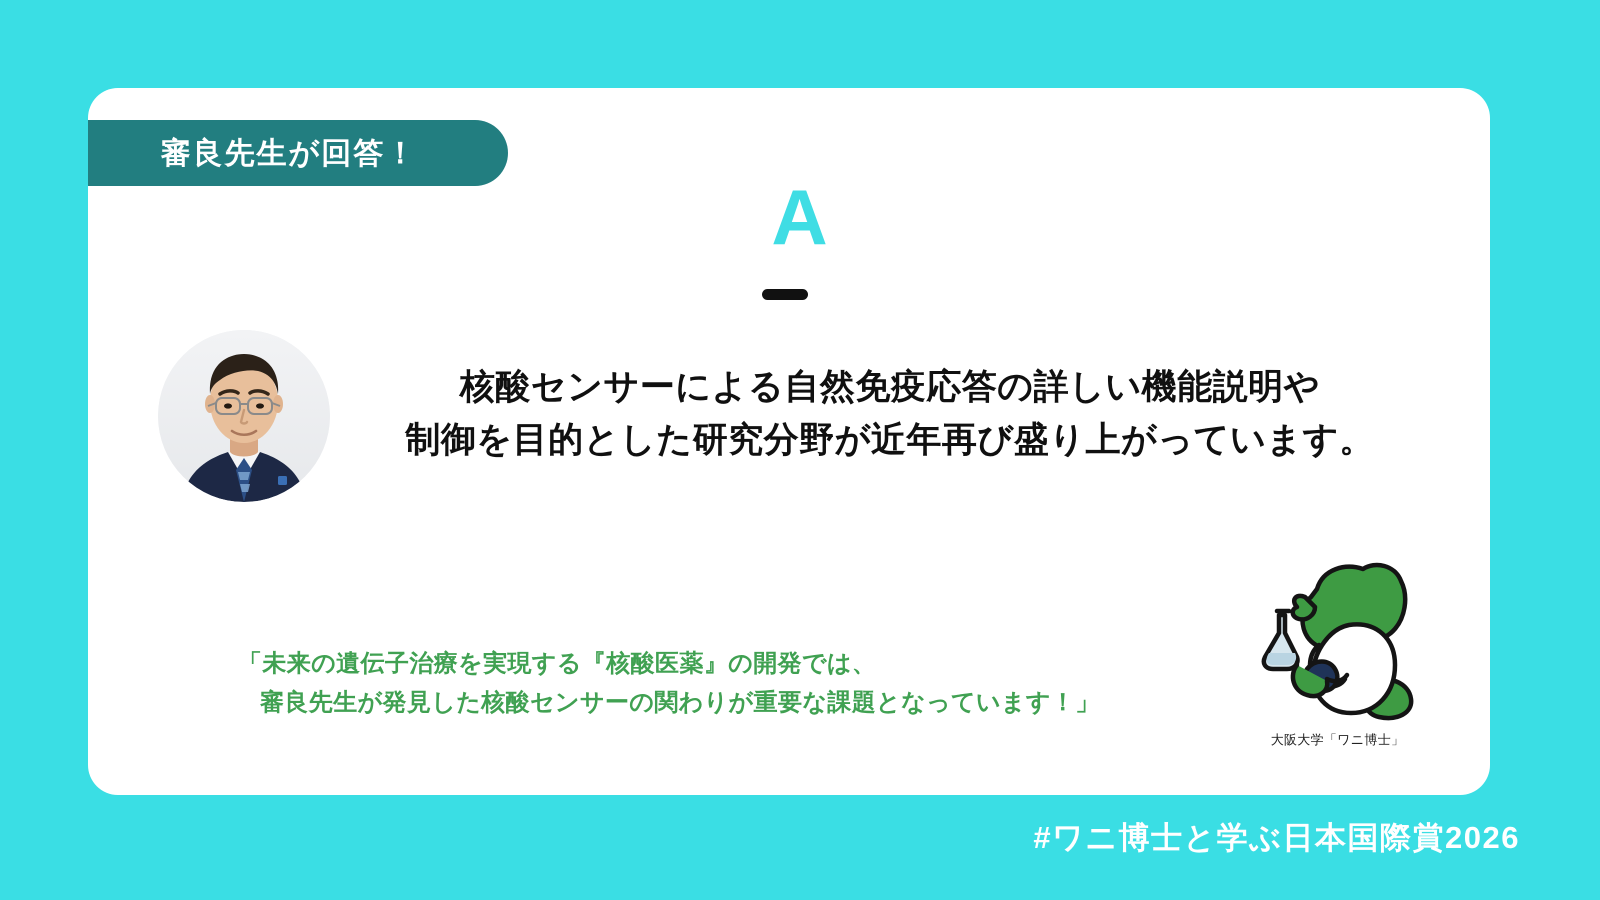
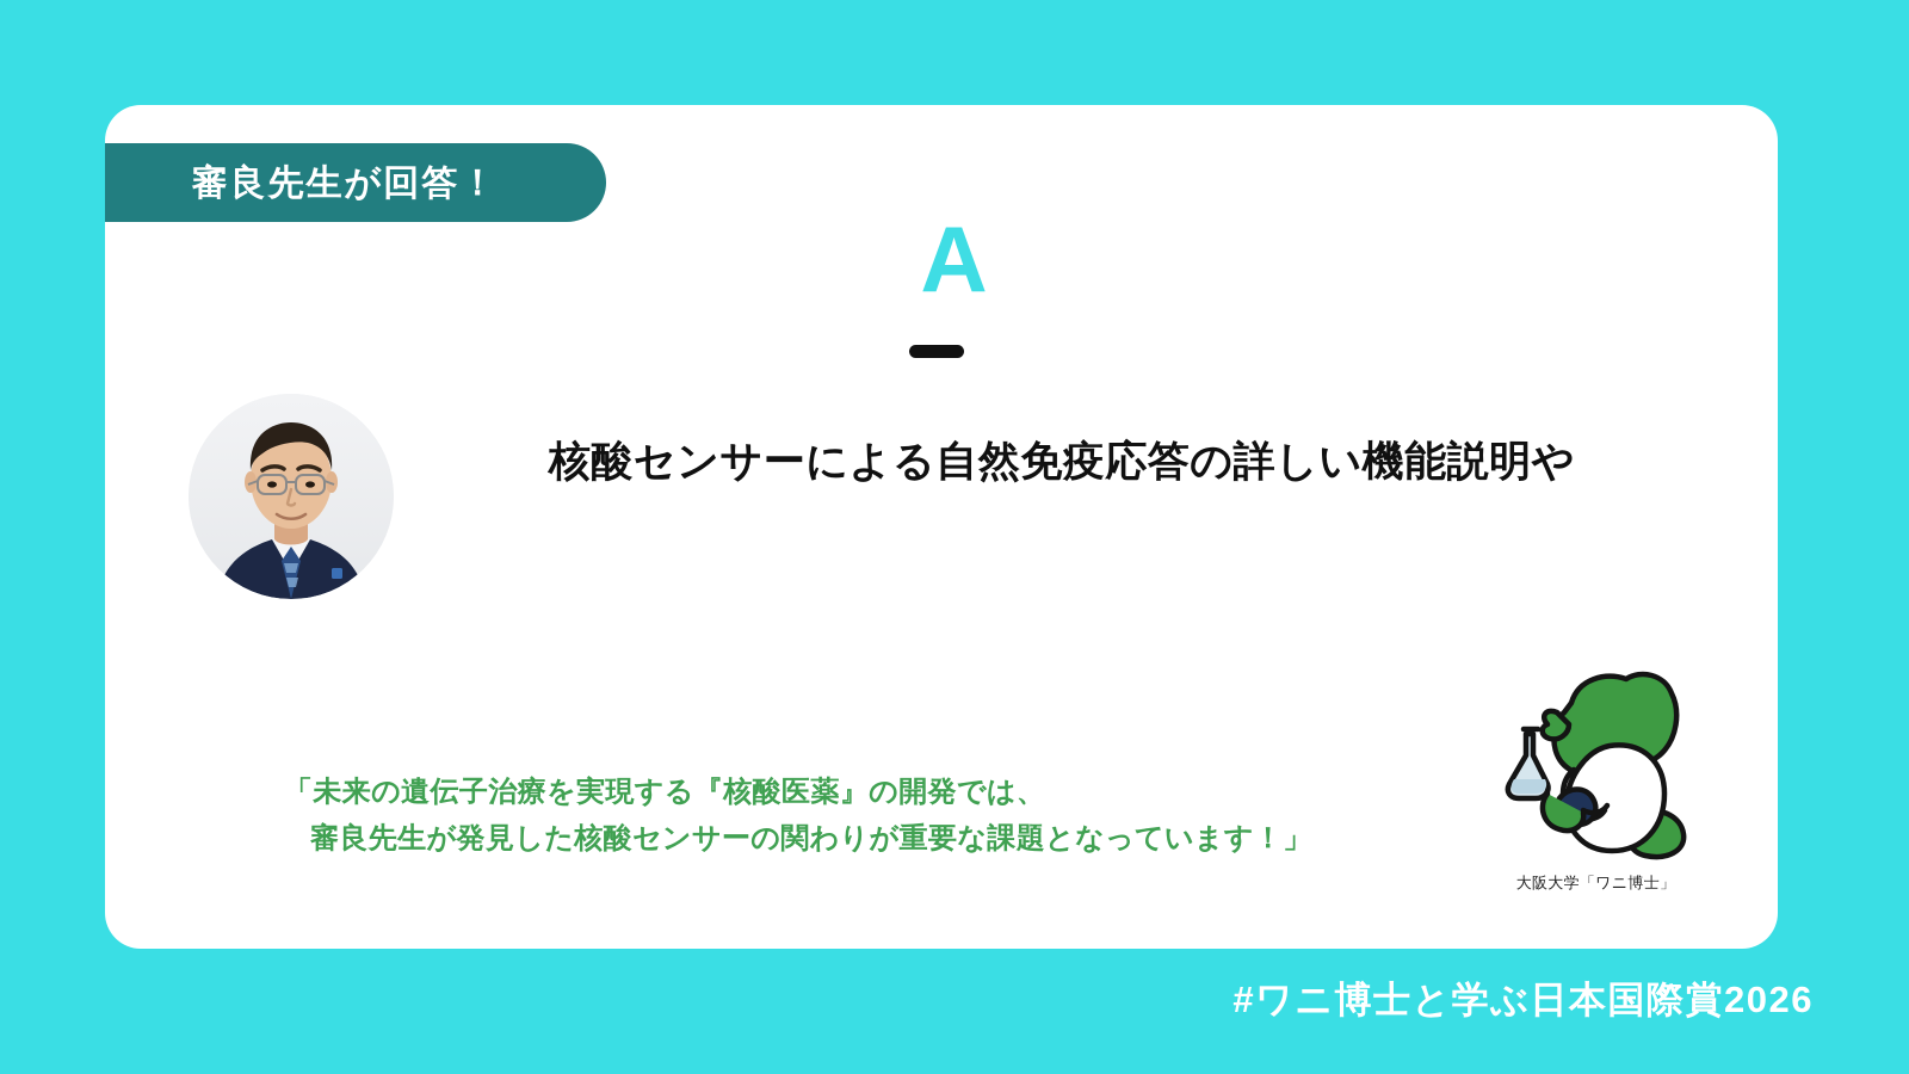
  審良先生が回答！
  A
  核酸センサーによる自然免疫応答の詳しい機能説明や
- 制御を目的とした研究分野が近年再び盛り上がっています。
  「未来の遺伝子治療を実現する『核酸医薬』の開発では、
  審良先生が発見した核酸センサーの関わりが重要な課題となっています！」
  大阪大学「ワニ博士」
  #ワニ博士と学ぶ日本国際賞2026
